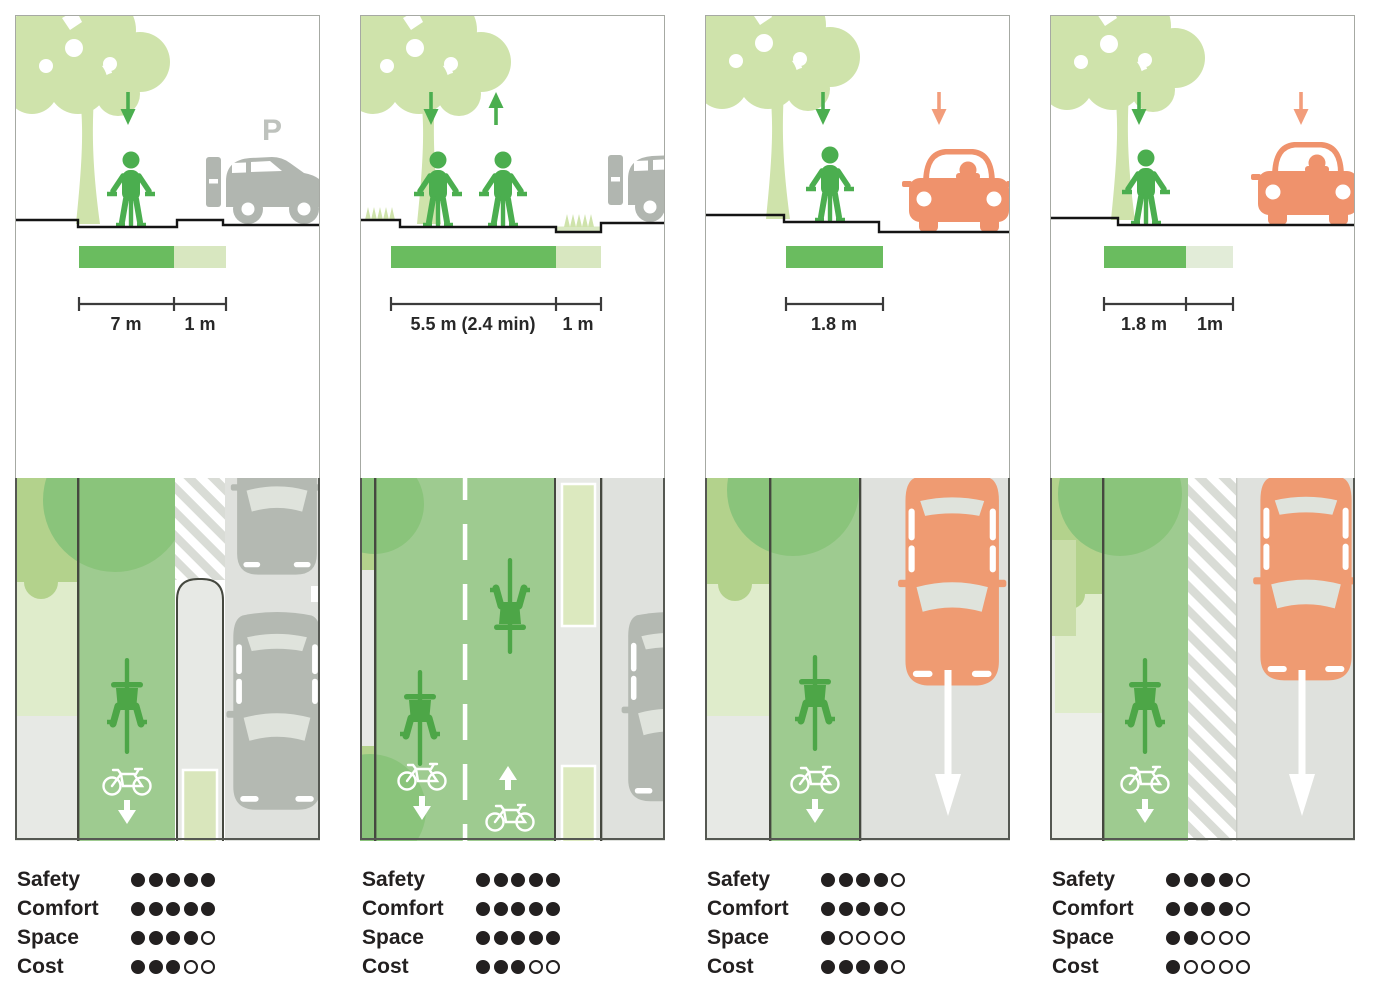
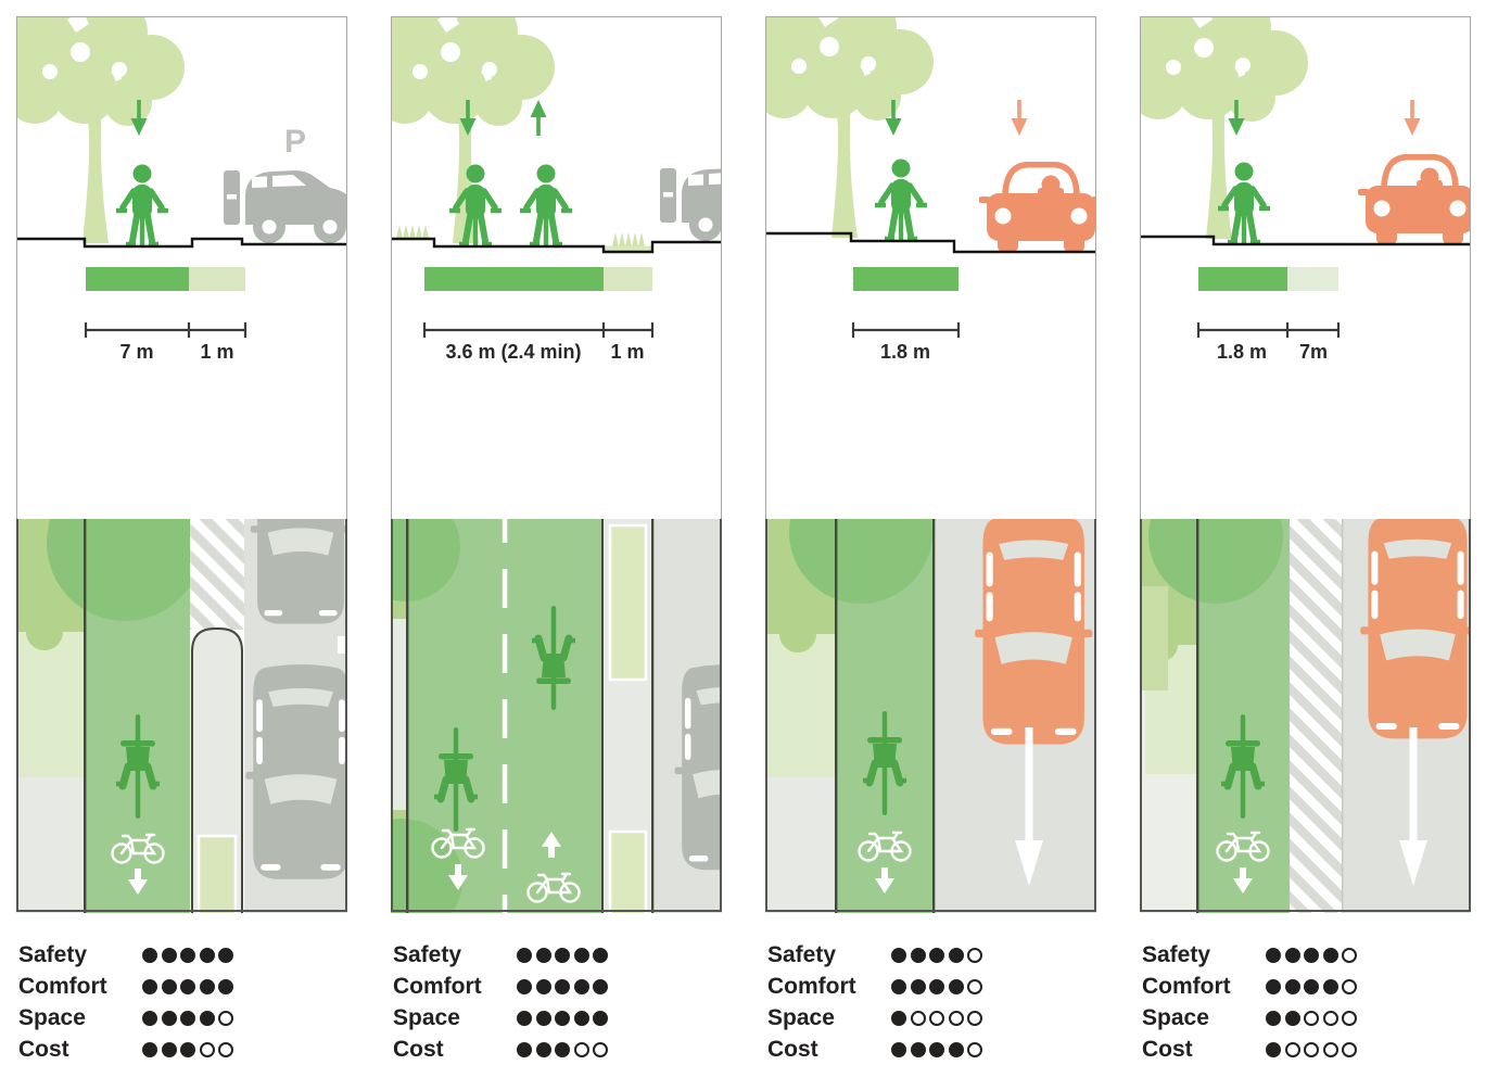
  P
  7 m
  1 m
  Safety
  Comfort
  Space
  Cost
- 5.5 m (2.4 min)
+ 3.6 m (2.4 min)
  1 m
  Safety
  Comfort
  Space
  Cost
  1.8 m
  Safety
  Comfort
  Space
  Cost
  1.8 m
- 1m
+ 7m
  Safety
  Comfort
  Space
  Cost
